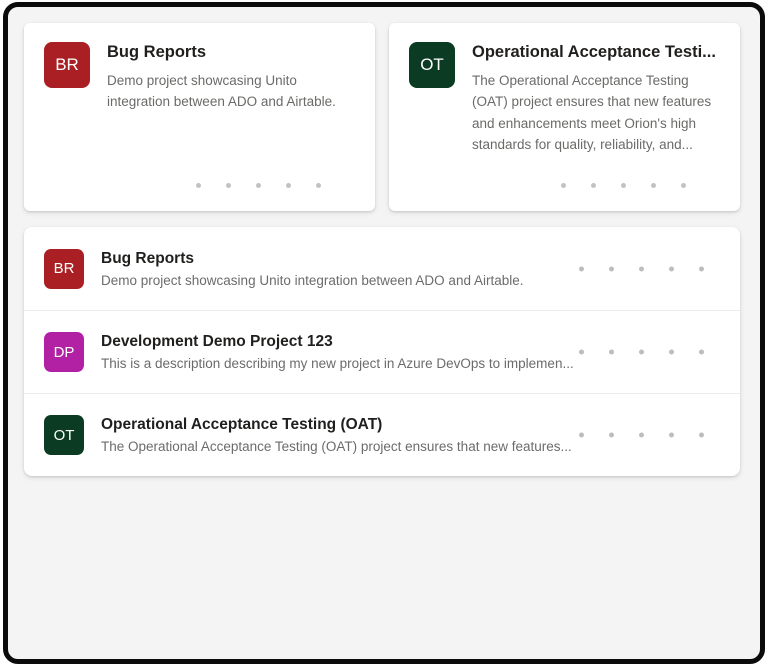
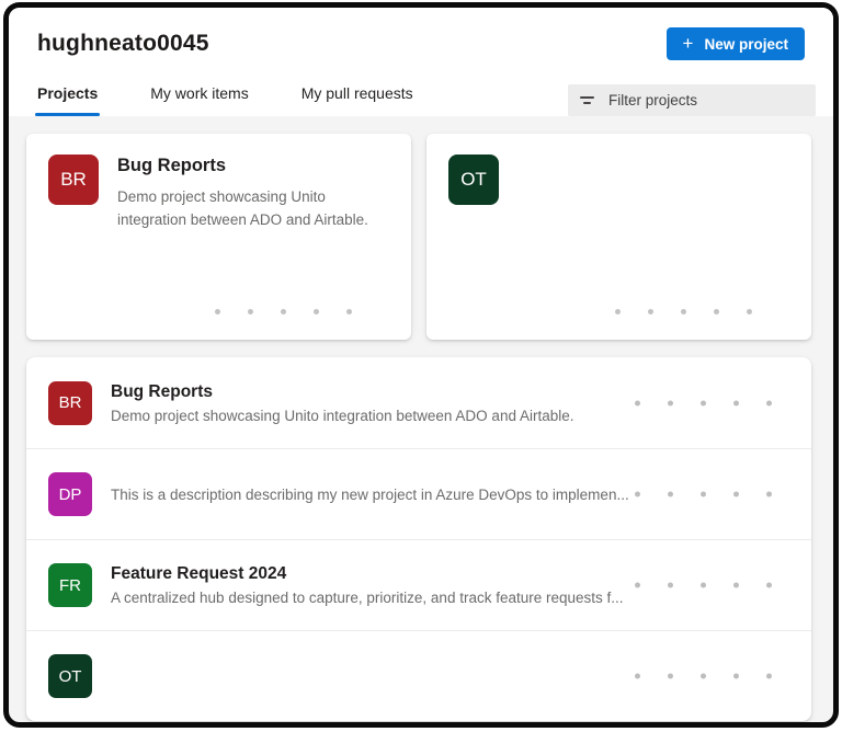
+ hughneato0045
+ +
+ New project
+ Projects
+ My work items
+ My pull requests
+ Filter projects
  BR
  Bug Reports
  Demo project showcasing Unito integration between ADO and Airtable.
  OT
- Operational Acceptance Testi...
- The Operational Acceptance Testing (OAT) project ensures that new features and enhancements meet Orion's high standards for quality, reliability, and...
  BR
  Bug Reports
  Demo project showcasing Unito integration between ADO and Airtable.
  DP
- Development Demo Project 123
  This is a description describing my new project in Azure DevOps to implemen...
+ FR
+ Feature Request 2024
+ A centralized hub designed to capture, prioritize, and track feature requests f...
  OT
- Operational Acceptance Testing (OAT)
- The Operational Acceptance Testing (OAT) project ensures that new features...
